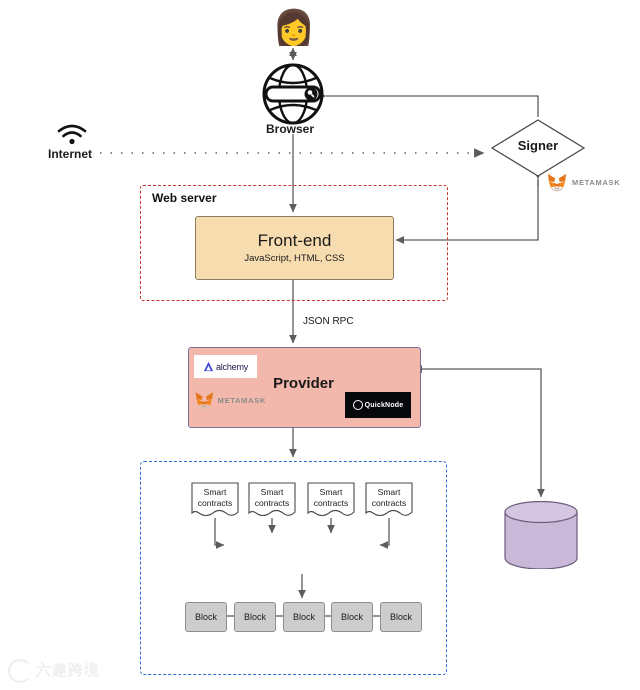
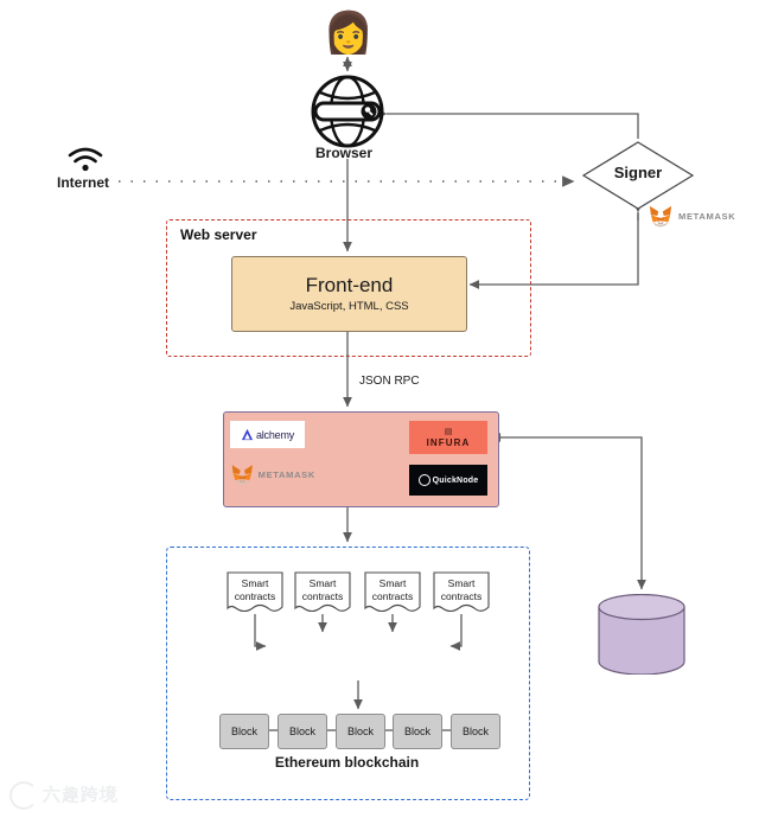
  👩
  Browser
  Internet
  Signer
  METAMASK
  Web server
  Front-end
  JavaScript, HTML, CSS
  JSON RPC
- Provider
  alchemy
  METAMASK
+ INFURA
  Smart contracts
  Smart contracts
  Smart contracts
  Smart contracts
  Block
  Block
  Block
  Block
  Block
+ Ethereum blockchain
